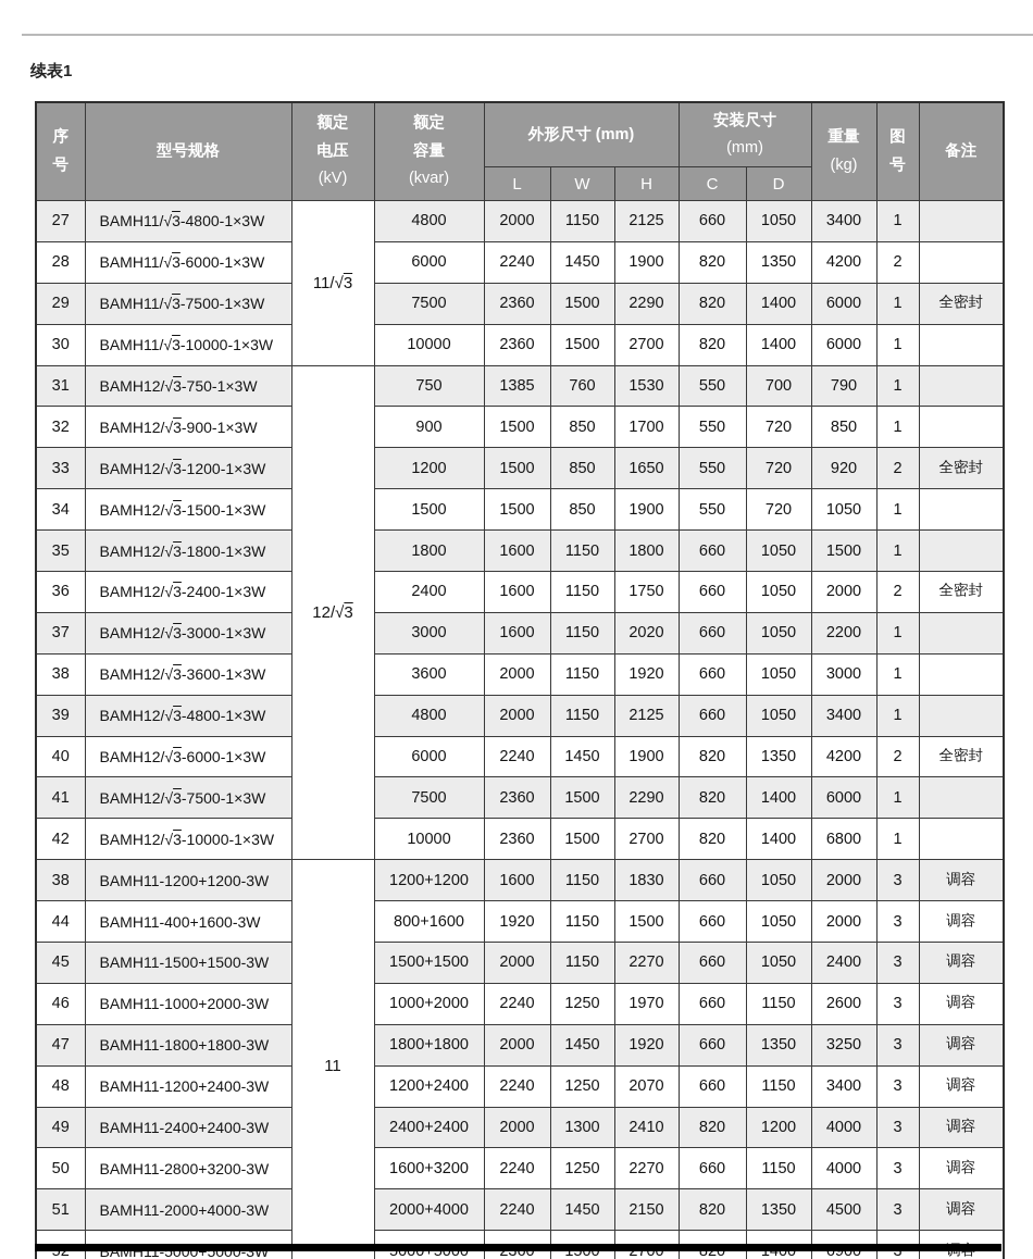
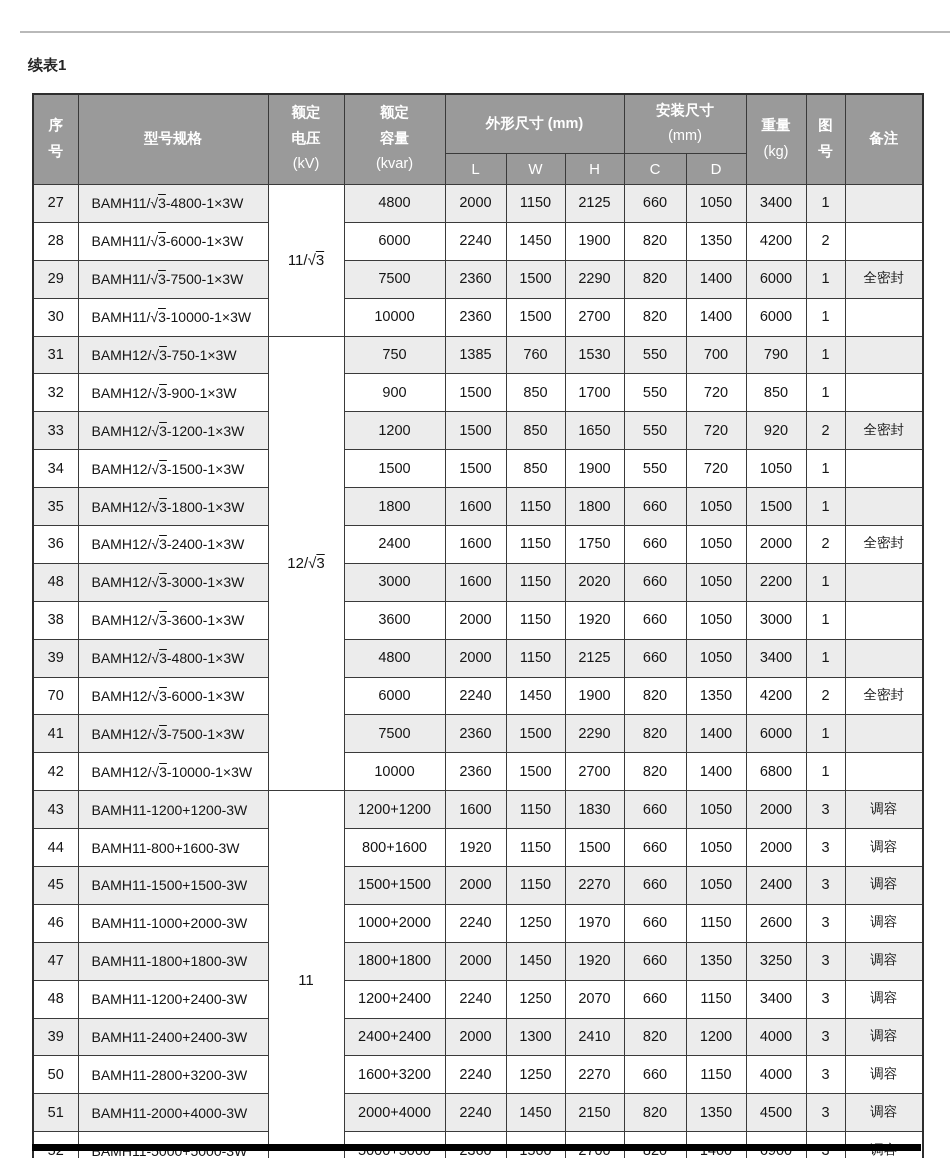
  续表1
  序 号	型号规格	额定 电压 (kV)	额定 容量 (kvar)	外形尺寸 (mm)	安装尺寸 (mm)	重量 (kg)	图 号	备注
  L	W	H	C	D
  27	BAMH11/√3-4800-1×3W	11/√3	4800	2000	1150	2125	660	1050	3400	1
  28	BAMH11/√3-6000-1×3W	6000	2240	1450	1900	820	1350	4200	2
  29	BAMH11/√3-7500-1×3W	7500	2360	1500	2290	820	1400	6000	1	全密封
  30	BAMH11/√3-10000-1×3W	10000	2360	1500	2700	820	1400	6000	1
  31	BAMH12/√3-750-1×3W	12/√3	750	1385	760	1530	550	700	790	1
  32	BAMH12/√3-900-1×3W	900	1500	850	1700	550	720	850	1
  33	BAMH12/√3-1200-1×3W	1200	1500	850	1650	550	720	920	2	全密封
  34	BAMH12/√3-1500-1×3W	1500	1500	850	1900	550	720	1050	1
  35	BAMH12/√3-1800-1×3W	1800	1600	1150	1800	660	1050	1500	1
  36	BAMH12/√3-2400-1×3W	2400	1600	1150	1750	660	1050	2000	2	全密封
- 37	BAMH12/√3-3000-1×3W	3000	1600	1150	2020	660	1050	2200	1
+ 48	BAMH12/√3-3000-1×3W	3000	1600	1150	2020	660	1050	2200	1
  38	BAMH12/√3-3600-1×3W	3600	2000	1150	1920	660	1050	3000	1
  39	BAMH12/√3-4800-1×3W	4800	2000	1150	2125	660	1050	3400	1
- 40	BAMH12/√3-6000-1×3W	6000	2240	1450	1900	820	1350	4200	2	全密封
+ 70	BAMH12/√3-6000-1×3W	6000	2240	1450	1900	820	1350	4200	2	全密封
  41	BAMH12/√3-7500-1×3W	7500	2360	1500	2290	820	1400	6000	1
  42	BAMH12/√3-10000-1×3W	10000	2360	1500	2700	820	1400	6800	1
- 38	BAMH11-1200+1200-3W	11	1200+1200	1600	1150	1830	660	1050	2000	3	调容
+ 43	BAMH11-1200+1200-3W	11	1200+1200	1600	1150	1830	660	1050	2000	3	调容
- 44	BAMH11-400+1600-3W	800+1600	1920	1150	1500	660	1050	2000	3	调容
+ 44	BAMH11-800+1600-3W	800+1600	1920	1150	1500	660	1050	2000	3	调容
  45	BAMH11-1500+1500-3W	1500+1500	2000	1150	2270	660	1050	2400	3	调容
  46	BAMH11-1000+2000-3W	1000+2000	2240	1250	1970	660	1150	2600	3	调容
  47	BAMH11-1800+1800-3W	1800+1800	2000	1450	1920	660	1350	3250	3	调容
  48	BAMH11-1200+2400-3W	1200+2400	2240	1250	2070	660	1150	3400	3	调容
- 49	BAMH11-2400+2400-3W	2400+2400	2000	1300	2410	820	1200	4000	3	调容
+ 39	BAMH11-2400+2400-3W	2400+2400	2000	1300	2410	820	1200	4000	3	调容
  50	BAMH11-2800+3200-3W	1600+3200	2240	1250	2270	660	1150	4000	3	调容
  51	BAMH11-2000+4000-3W	2000+4000	2240	1450	2150	820	1350	4500	3	调容
